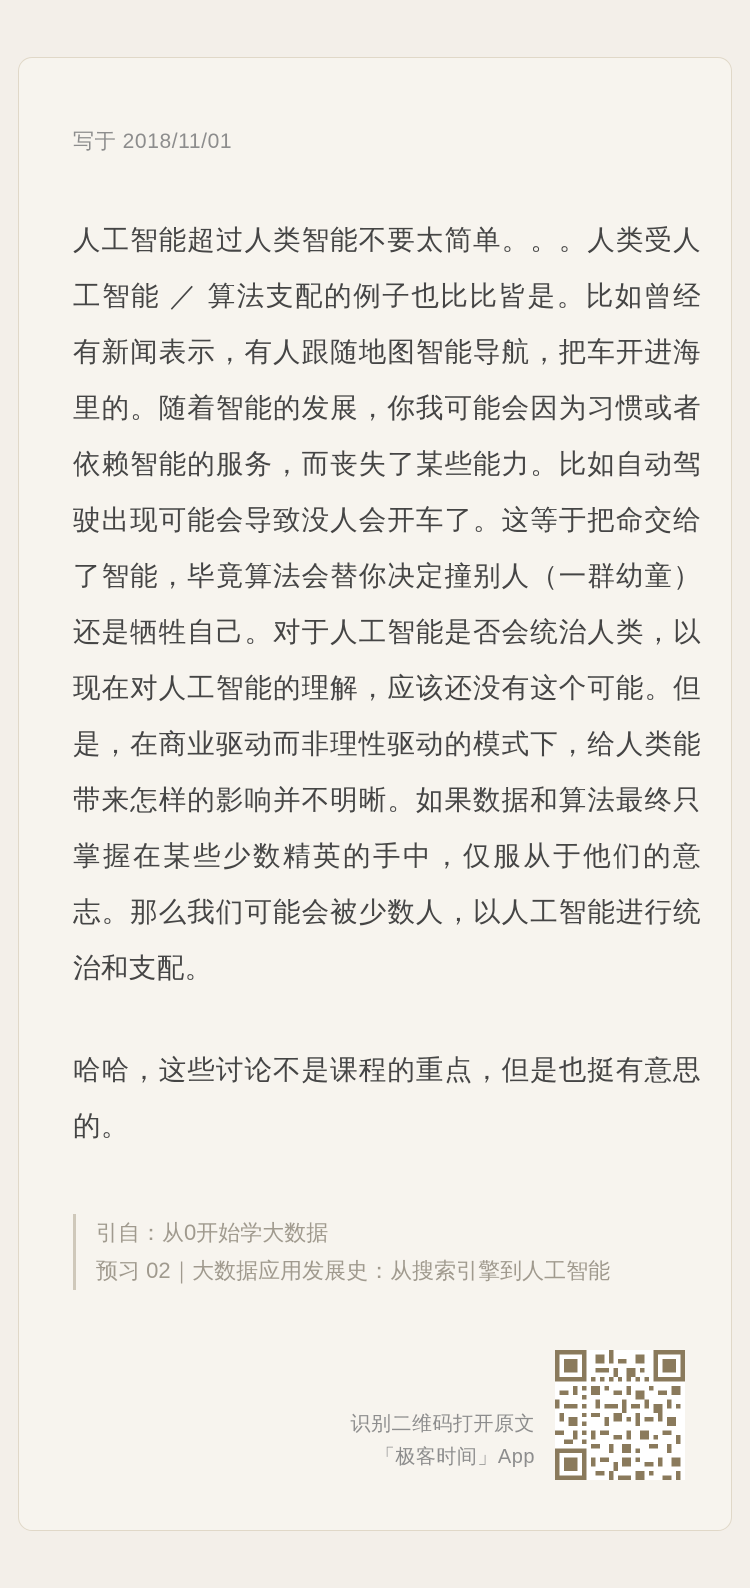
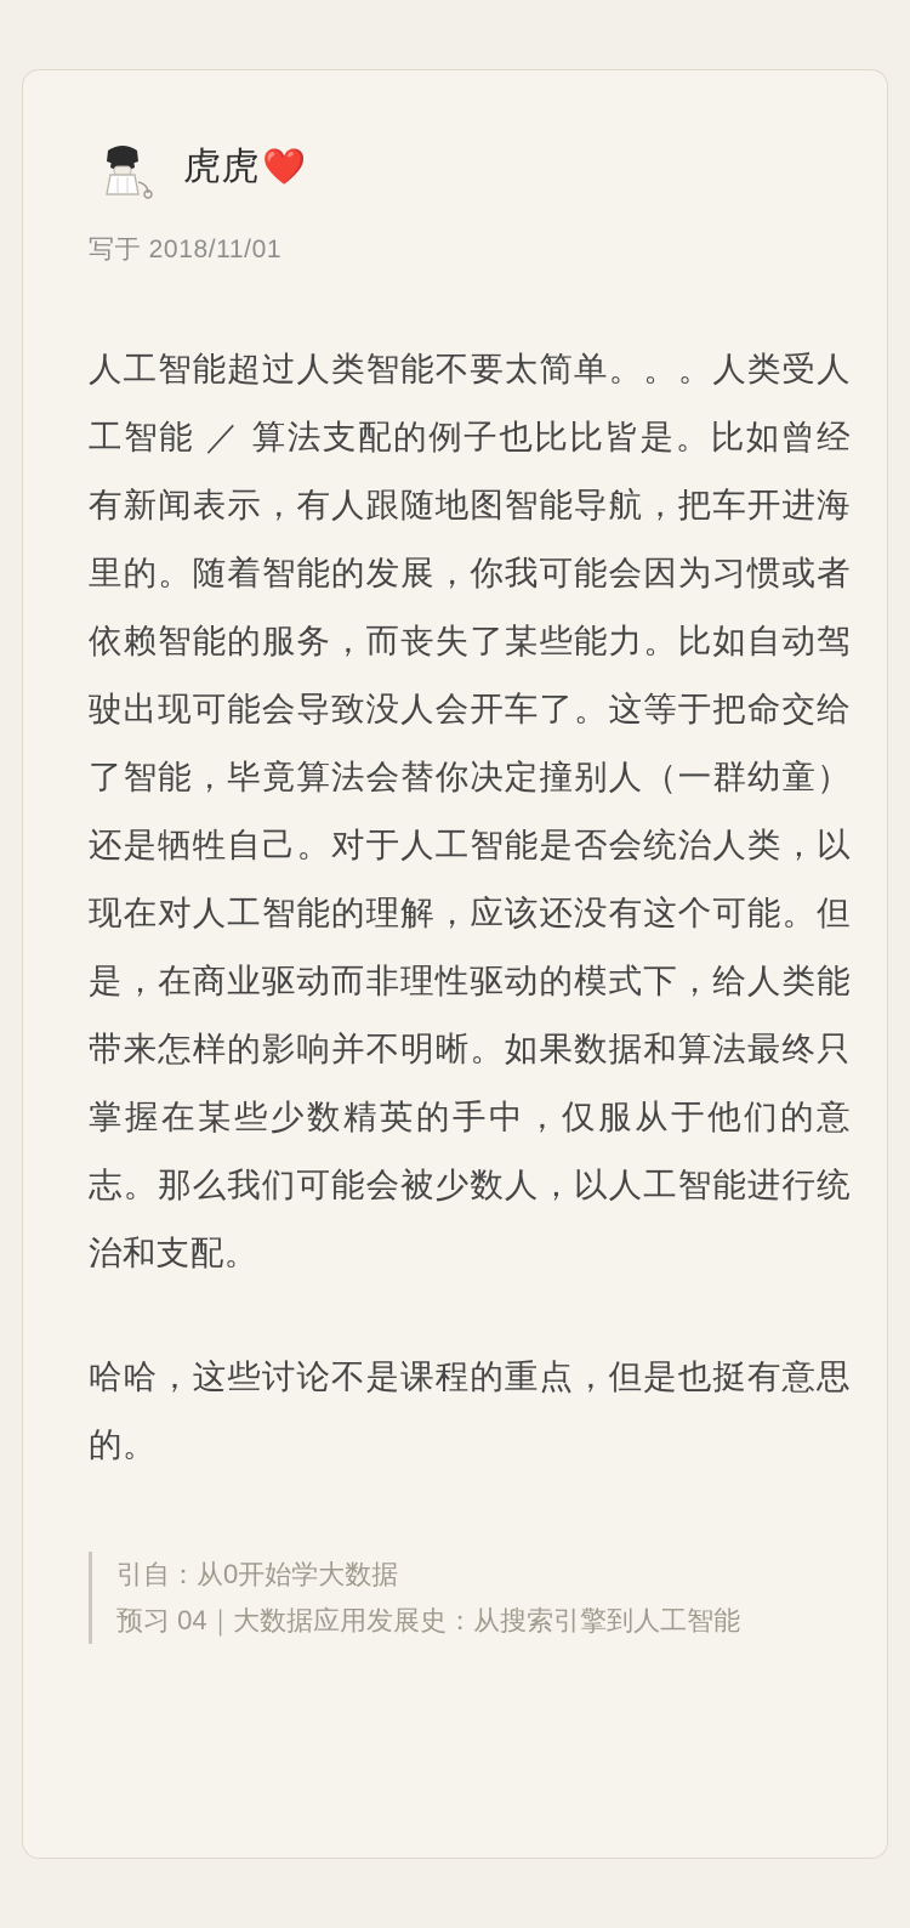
+ 虎虎❤️
  写于 2018/11/01
  人工智能超过人类智能不要太简单。。。人类受人工智能 ／ 算法支配的例子也比比皆是。比如曾经有新闻表示，有人跟随地图智能导航，把车开进海里的。随着智能的发展，你我可能会因为习惯或者依赖智能的服务，而丧失了某些能力。比如自动驾驶出现可能会导致没人会开车了。这等于把命交给了智能，毕竟算法会替你决定撞别人（一群幼童）还是牺牲自己。对于人工智能是否会统治人类，以现在对人工智能的理解，应该还没有这个可能。但是，在商业驱动而非理性驱动的模式下，给人类能带来怎样的影响并不明晰。如果数据和算法最终只掌握在某些少数精英的手中，仅服从于他们的意志。那么我们可能会被少数人，以人工智能进行统治和支配。
  哈哈，这些讨论不是课程的重点，但是也挺有意思的。
  引自：从0开始学大数据
- 预习 02｜大数据应用发展史：从搜索引擎到人工智能
+ 预习 04｜大数据应用发展史：从搜索引擎到人工智能
- 识别二维码打开原文
- 「极客时间」App
